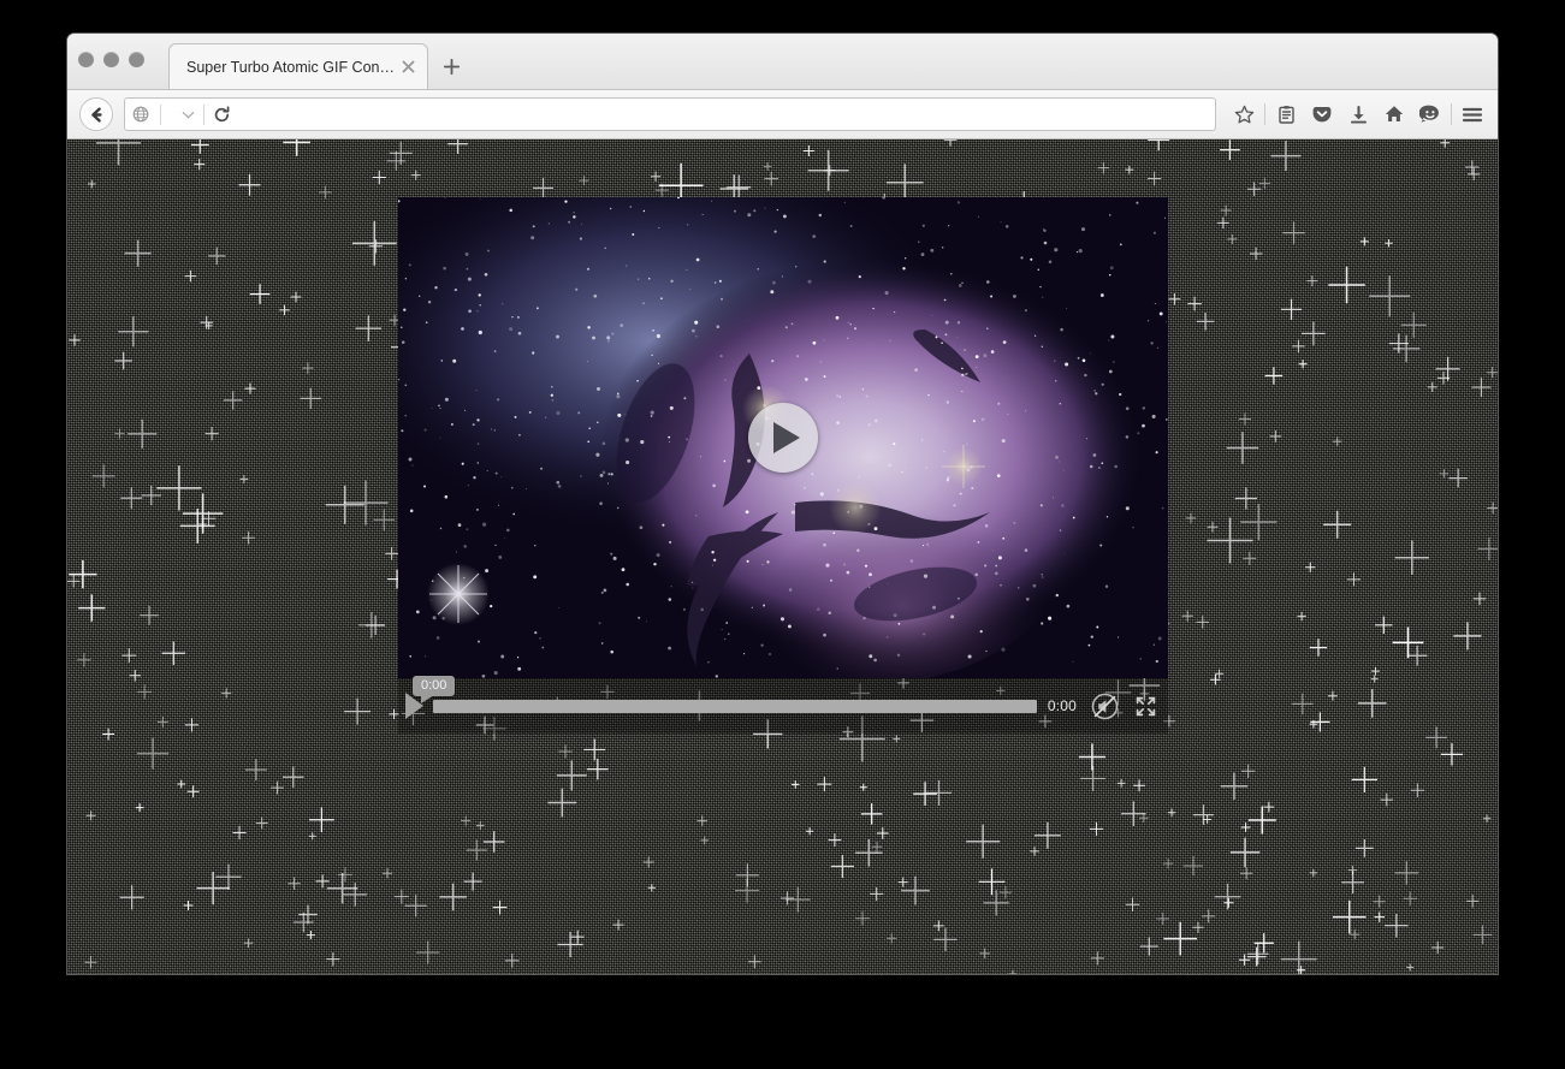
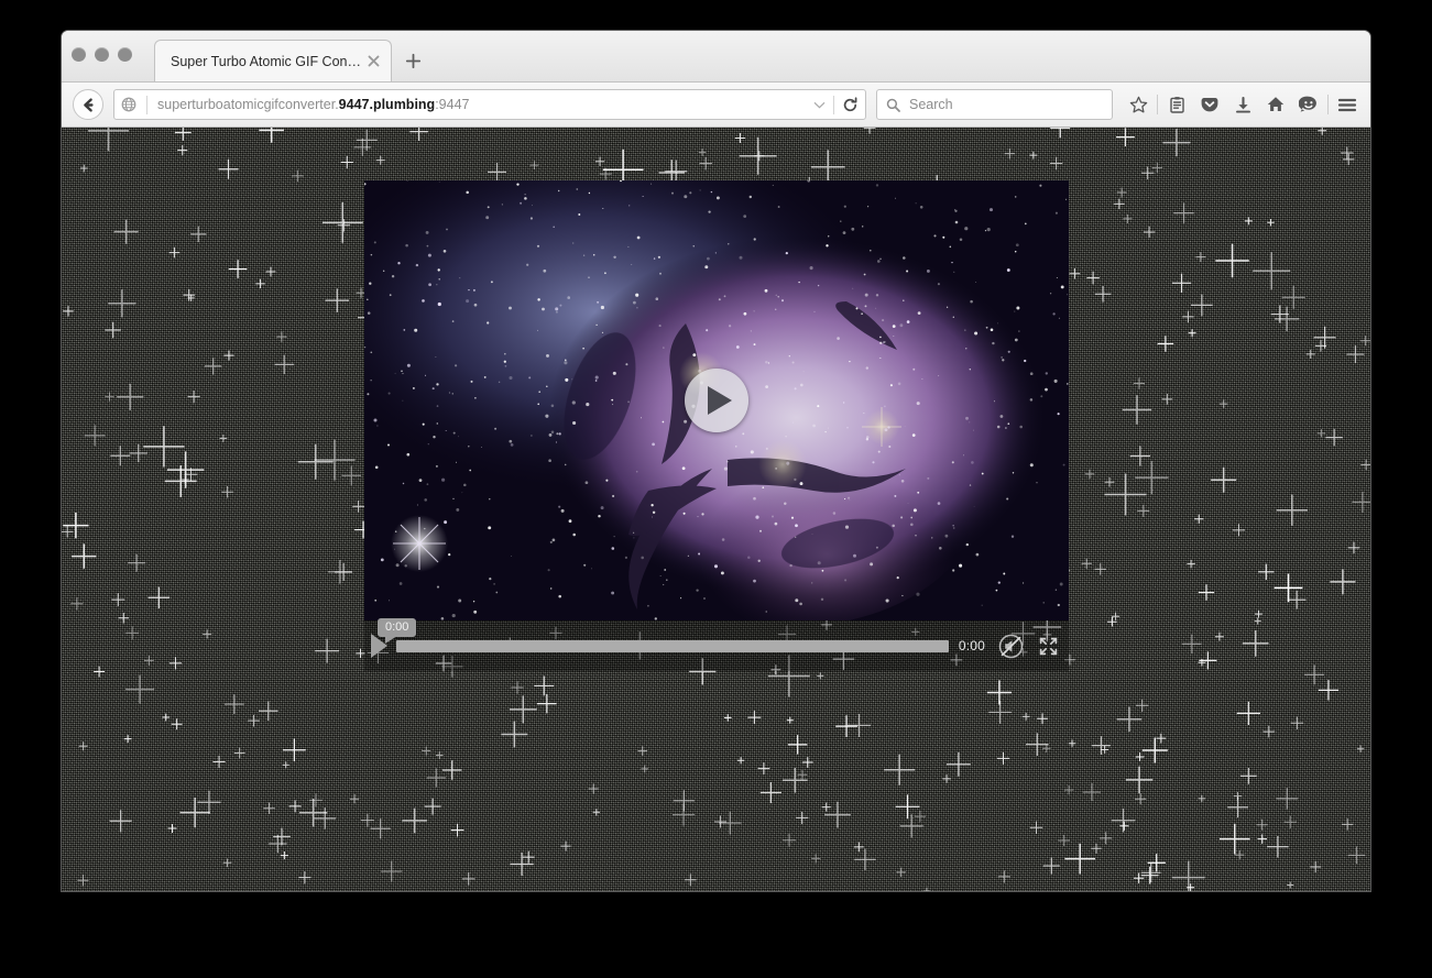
  Super Turbo Atomic GIF Conve
+ superturboatomicgifconverter.9447.plumbing:9447
+ Search
  0:00
  0:00
